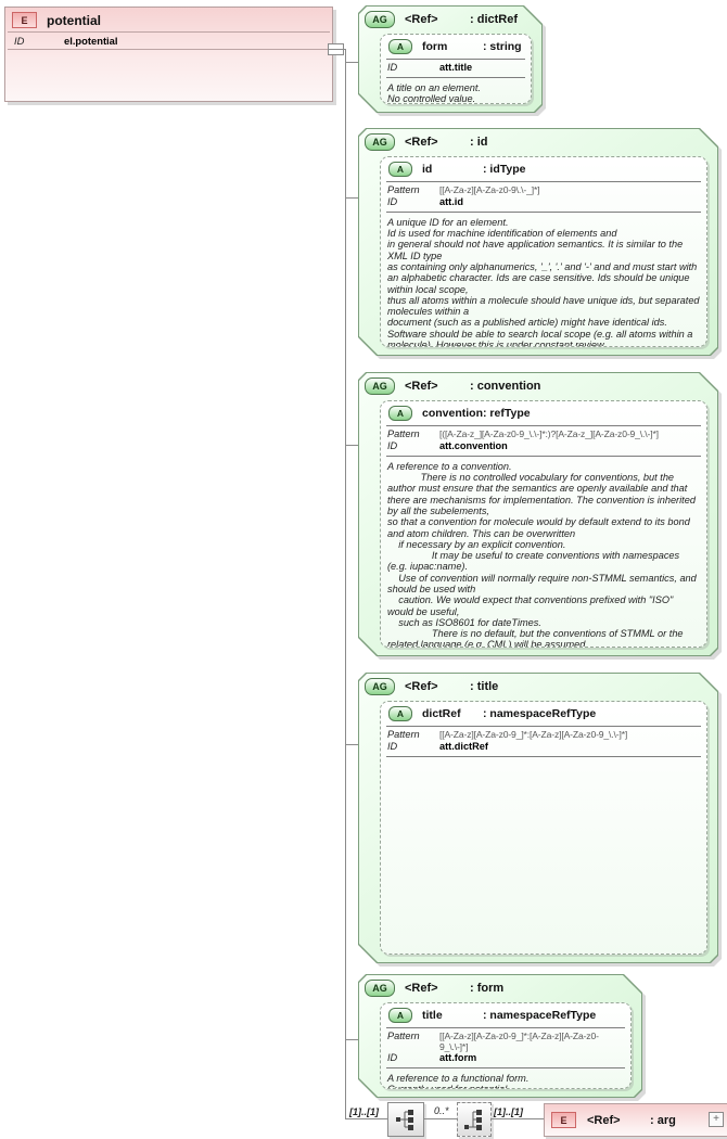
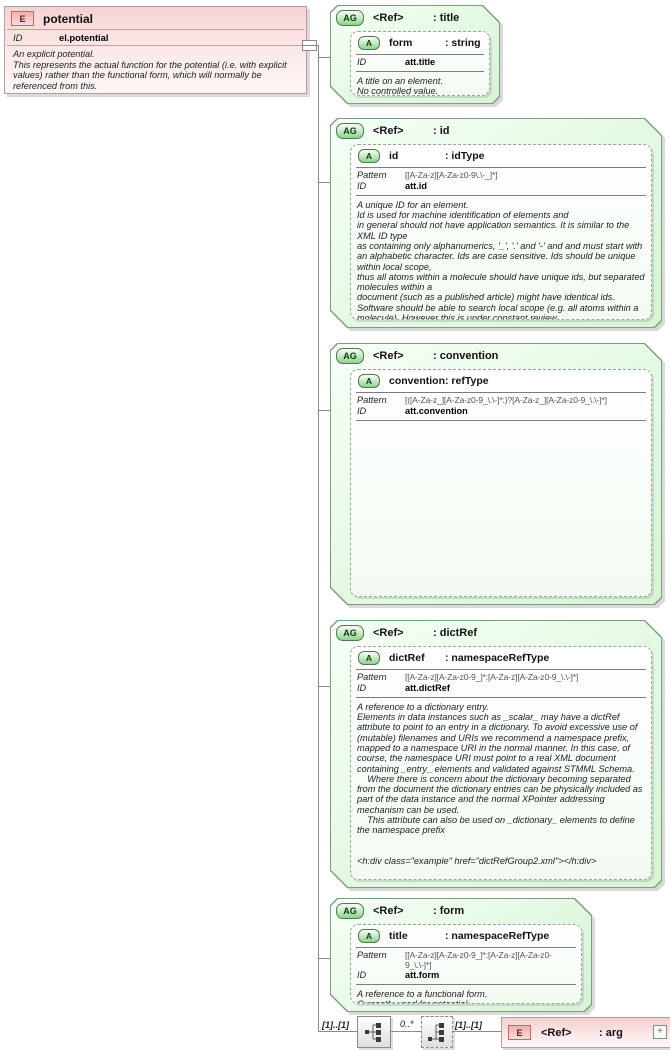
  E
  potential
  ID
  el.potential
+ An explicit potential.
+ This represents the actual function for the potential (i.e. with explicit values) rather than the functional form, which will normally be referenced from this.
  AG
  <Ref>
- : dictRef
+ : title
  A
  form
  : string
  ID
  att.title
  A title on an element.
  No controlled value.
  AG
  <Ref>
  : id
  A
  id
  : idType
  Pattern
  [[A-Za-z][A-Za-z0-9\.\-_]*]
  ID
  att.id
  A unique ID for an element.
  Id is used for machine identification of elements and
  in general should not have application semantics. It is similar to the XML ID type
  as containing only alphanumerics, '_', '.' and '-' and and must start with an alphabetic character. Ids are case sensitive. Ids should be unique within local scope,
  thus all atoms within a molecule should have unique ids, but separated molecules within a
  document (such as a published article) might have identical ids. Software should be able to search local scope (e.g. all atoms within a molecule). However this is under constant review.
  AG
  <Ref>
  : convention
  A
  convention
  : refType
  Pattern
  [([A-Za-z_][A-Za-z0-9_\.\-]*:)?[A-Za-z_][A-Za-z0-9_\.\-]*]
  ID
  att.convention
- A reference to a convention.
- There is no controlled vocabulary for conventions, but the author must ensure that the semantics are openly available and that there are mechanisms for implementation. The convention is inherited by all the subelements,
- so that a convention for molecule would by default extend to its bond and atom children. This can be overwritten
- if necessary by an explicit convention.
- It may be useful to create conventions with namespaces (e.g. iupac:name).
- Use of convention will normally require non-STMML semantics, and should be used with
- caution. We would expect that conventions prefixed with "ISO" would be useful,
- such as ISO8601 for dateTimes.
- There is no default, but the conventions of STMML or the related language (e.g. CML) will be assumed.
  AG
  <Ref>
- : title
+ : dictRef
  A
  dictRef
  : namespaceRefType
  Pattern
  [[A-Za-z][A-Za-z0-9_]*:[A-Za-z][A-Za-z0-9_\.\-]*]
  ID
  att.dictRef
+ A reference to a dictionary entry.
+ Elements in data instances such as _scalar_ may have a dictRef attribute to point to an entry in a dictionary. To avoid excessive use of (mutable) filenames and URIs we recommend a namespace prefix, mapped to a namespace URI in the normal manner. In this case, of course, the namespace URI must point to a real XML document containing _entry_ elements and validated against STMML Schema.
+ Where there is concern about the dictionary becoming separated from the document the dictionary entries can be physically included as part of the data instance and the normal XPointer addressing mechanism can be used.
+ This attribute can also be used on _dictionary_ elements to define the namespace prefix
+ <h:div class="example" href="dictRefGroup2.xml"></h:div>
  AG
  <Ref>
  : form
  A
  title
  : namespaceRefType
  Pattern
  [[A-Za-z][A-Za-z0-9_]*:[A-Za-z][A-Za-z0-9_\.\-]*]
  ID
  att.form
  A reference to a functional form.
  [1]..[1]
  0..*
  [1]..[1]
  E
  <Ref>
  : arg
  +
